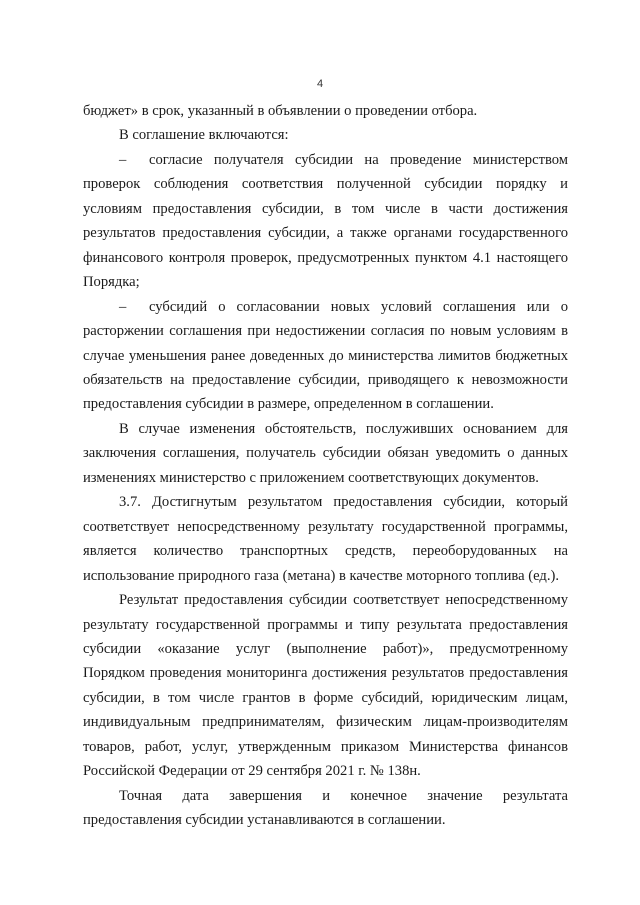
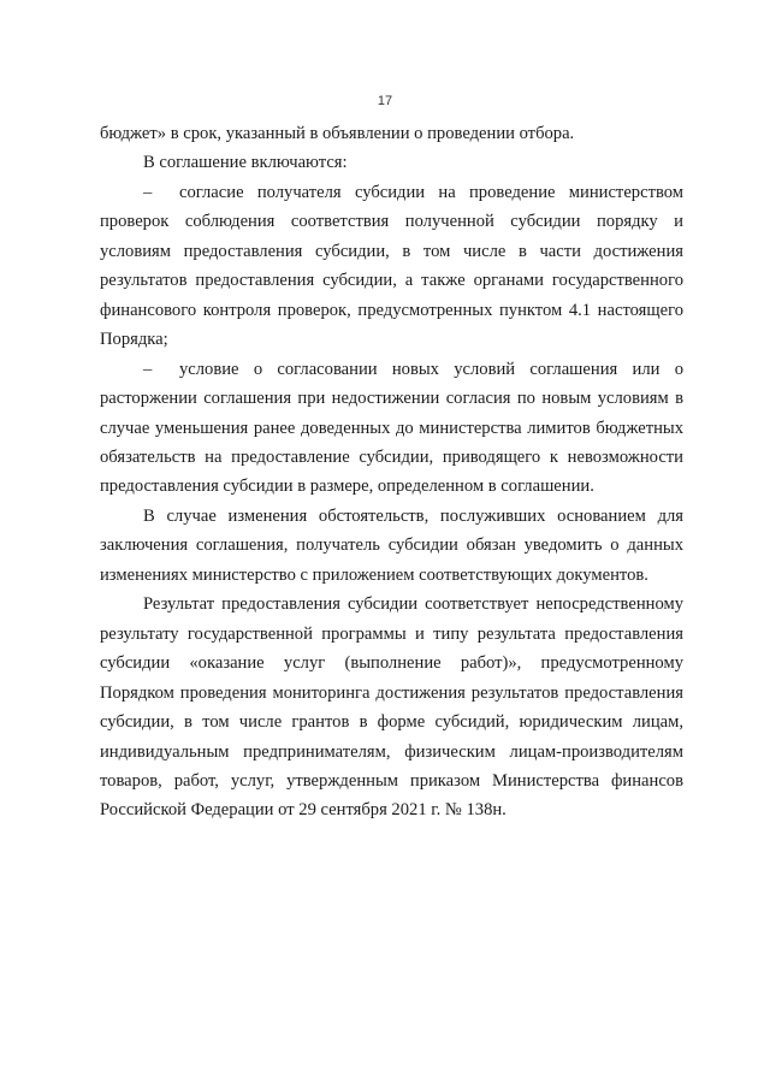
- 4
+ 17
  бюджет» в срок, указанный в объявлении о проведении отбора.
  В соглашение включаются:
  – согласие получателя субсидии на проведение министерством проверок соблюдения соответствия полученной субсидии порядку и условиям предоставления субсидии, в том числе в части достижения результатов предоставления субсидии, а также органами государственного финансового контроля проверок, предусмотренных пунктом 4.1 настоящего Порядка;
- – субсидий о согласовании новых условий соглашения или о расторжении соглашения при недостижении согласия по новым условиям в случае уменьшения ранее доведенных до министерства лимитов бюджетных обязательств на предоставление субсидии, приводящего к невозможности предоставления субсидии в размере, определенном в соглашении.
+ – условие о согласовании новых условий соглашения или о расторжении соглашения при недостижении согласия по новым условиям в случае уменьшения ранее доведенных до министерства лимитов бюджетных обязательств на предоставление субсидии, приводящего к невозможности предоставления субсидии в размере, определенном в соглашении.
  В случае изменения обстоятельств, послуживших основанием для заключения соглашения, получатель субсидии обязан уведомить о данных изменениях министерство с приложением соответствующих документов.
- 3.7. Достигнутым результатом предоставления субсидии, который соответствует непосредственному результату государственной программы, является количество транспортных средств, переоборудованных на использование природного газа (метана) в качестве моторного топлива (ед.).
  Результат предоставления субсидии соответствует непосредственному результату государственной программы и типу результата предоставления субсидии «оказание услуг (выполнение работ)», предусмотренному Порядком проведения мониторинга достижения результатов предоставления субсидии, в том числе грантов в форме субсидий, юридическим лицам, индивидуальным предпринимателям, физическим лицам-производителям товаров, работ, услуг, утвержденным приказом Министерства финансов Российской Федерации от 29 сентября 2021 г. № 138н.
- Точная дата завершения и конечное значение результата предоставления субсидии устанавливаются в соглашении.
